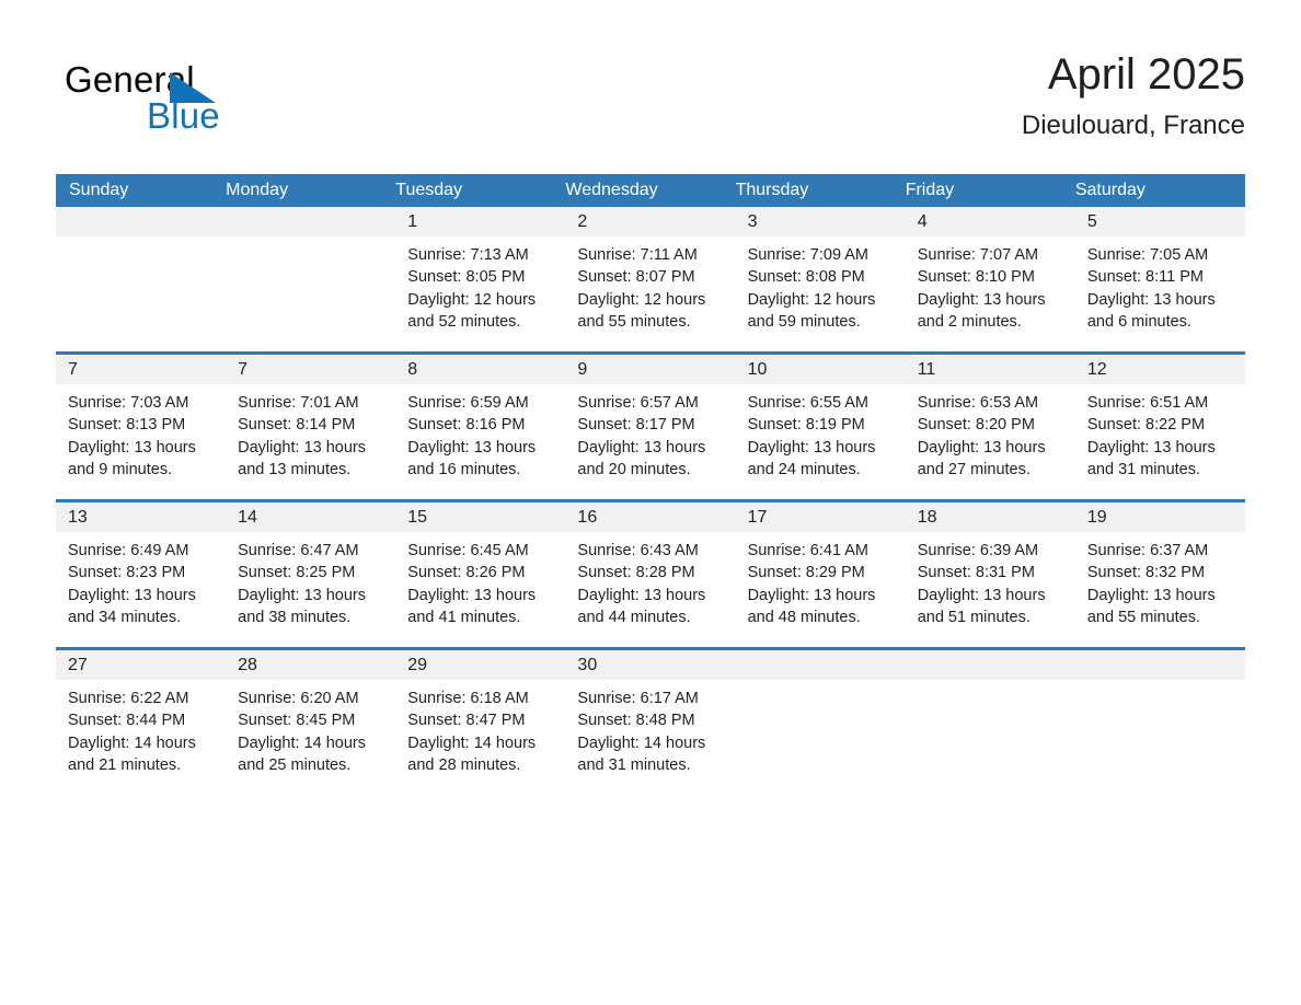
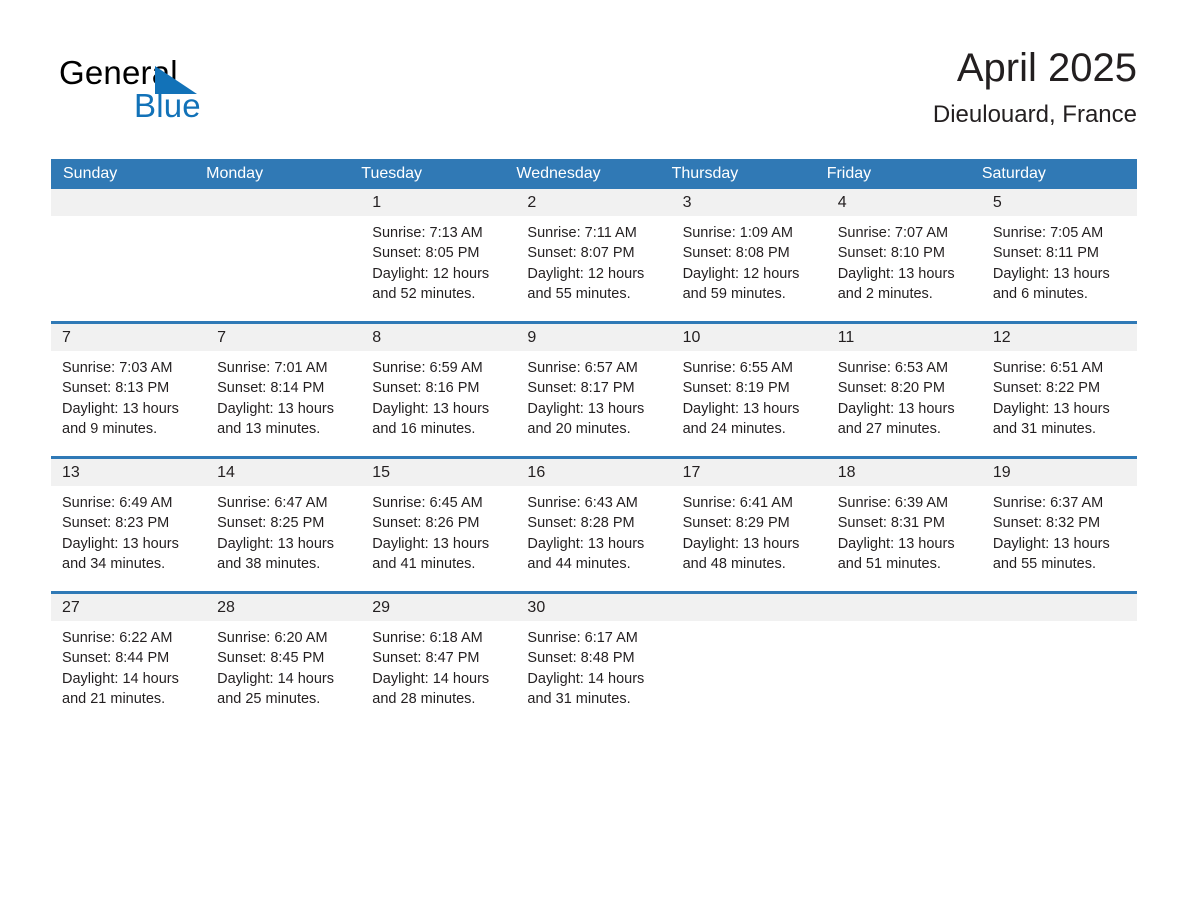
  General
  Blue
  April 2025
  Dieulouard, France
  Sunday	Monday	Tuesday	Wednesday	Thursday	Friday	Saturday
- 		1Sunrise: 7:13 AMSunset: 8:05 PMDaylight: 12 hoursand 52 minutes.	2Sunrise: 7:11 AMSunset: 8:07 PMDaylight: 12 hoursand 55 minutes.	3Sunrise: 7:09 AMSunset: 8:08 PMDaylight: 12 hoursand 59 minutes.	4Sunrise: 7:07 AMSunset: 8:10 PMDaylight: 13 hoursand 2 minutes.	5Sunrise: 7:05 AMSunset: 8:11 PMDaylight: 13 hoursand 6 minutes.
+ 		1Sunrise: 7:13 AMSunset: 8:05 PMDaylight: 12 hoursand 52 minutes.	2Sunrise: 7:11 AMSunset: 8:07 PMDaylight: 12 hoursand 55 minutes.	3Sunrise: 1:09 AMSunset: 8:08 PMDaylight: 12 hoursand 59 minutes.	4Sunrise: 7:07 AMSunset: 8:10 PMDaylight: 13 hoursand 2 minutes.	5Sunrise: 7:05 AMSunset: 8:11 PMDaylight: 13 hoursand 6 minutes.
  7Sunrise: 7:03 AMSunset: 8:13 PMDaylight: 13 hoursand 9 minutes.	7Sunrise: 7:01 AMSunset: 8:14 PMDaylight: 13 hoursand 13 minutes.	8Sunrise: 6:59 AMSunset: 8:16 PMDaylight: 13 hoursand 16 minutes.	9Sunrise: 6:57 AMSunset: 8:17 PMDaylight: 13 hoursand 20 minutes.	10Sunrise: 6:55 AMSunset: 8:19 PMDaylight: 13 hoursand 24 minutes.	11Sunrise: 6:53 AMSunset: 8:20 PMDaylight: 13 hoursand 27 minutes.	12Sunrise: 6:51 AMSunset: 8:22 PMDaylight: 13 hoursand 31 minutes.
  13Sunrise: 6:49 AMSunset: 8:23 PMDaylight: 13 hoursand 34 minutes.	14Sunrise: 6:47 AMSunset: 8:25 PMDaylight: 13 hoursand 38 minutes.	15Sunrise: 6:45 AMSunset: 8:26 PMDaylight: 13 hoursand 41 minutes.	16Sunrise: 6:43 AMSunset: 8:28 PMDaylight: 13 hoursand 44 minutes.	17Sunrise: 6:41 AMSunset: 8:29 PMDaylight: 13 hoursand 48 minutes.	18Sunrise: 6:39 AMSunset: 8:31 PMDaylight: 13 hoursand 51 minutes.	19Sunrise: 6:37 AMSunset: 8:32 PMDaylight: 13 hoursand 55 minutes.
  27Sunrise: 6:22 AMSunset: 8:44 PMDaylight: 14 hoursand 21 minutes.	28Sunrise: 6:20 AMSunset: 8:45 PMDaylight: 14 hoursand 25 minutes.	29Sunrise: 6:18 AMSunset: 8:47 PMDaylight: 14 hoursand 28 minutes.	30Sunrise: 6:17 AMSunset: 8:48 PMDaylight: 14 hoursand 31 minutes.
